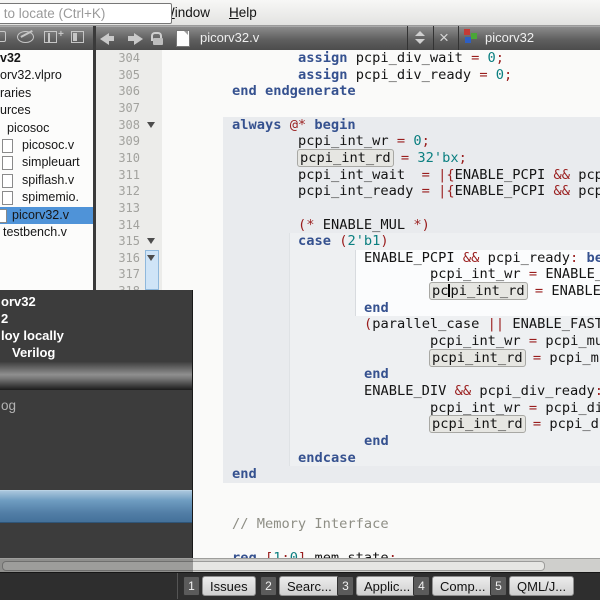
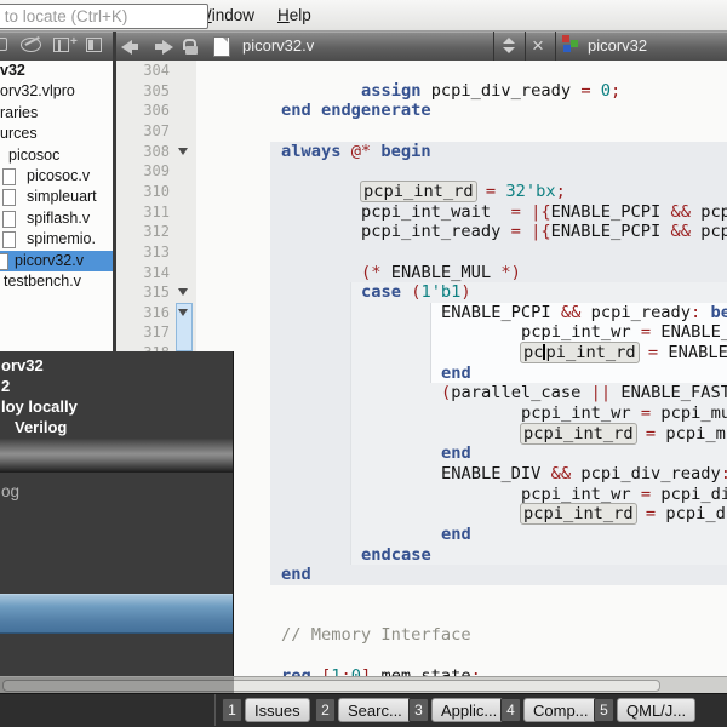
  indow
  Help
  +
  picorv32.v
  ×
  picorv32
  v32
  orv32.vlpro
  raries
  urces
  picosoc
  picosoc.v
  simpleuart
  spiflash.v
  spimemio.
  picorv32.v
  testbench.v
  304
  305
  306
  307
  308
  309
  310
  311
  312
  313
  314
  315
  316
  317
- assign pcpi_div_wait = 0;
  assign pcpi_div_ready = 0;
  end endgenerate
  always @* begin
- pcpi_int_wr = 0;
  pcpi_int_rd = 32'bx;
  pcpi_int_wait = |{ENABLE_PCPI && pcp
  pcpi_int_ready = |{ENABLE_PCPI && pcp
  (* ENABLE_MUL *)
- case (2'b1)
+ case (1'b1)
  ENABLE_PCPI && pcpi_ready: be
  pcpi_int_wr = ENABLE_
  pc pi_int_rd = ENABLE
  end
  (parallel_case || ENABLE_FAST
  pcpi_int_wr = pcpi_mu
  pcpi_int_rd = pcpi_m
  end
  ENABLE_DIV && pcpi_div_ready:
  pcpi_int_wr = pcpi_di
  pcpi_int_rd = pcpi_d
  end
  endcase
  end
  // Memory Interface
  og
  orv32
  2
  loy locally
  Verilog
  to locate (Ctrl+K)
  1
  Issues
  2
  Searc...
  3
  Applic...
  4
  Comp...
  5
  QML/J...
